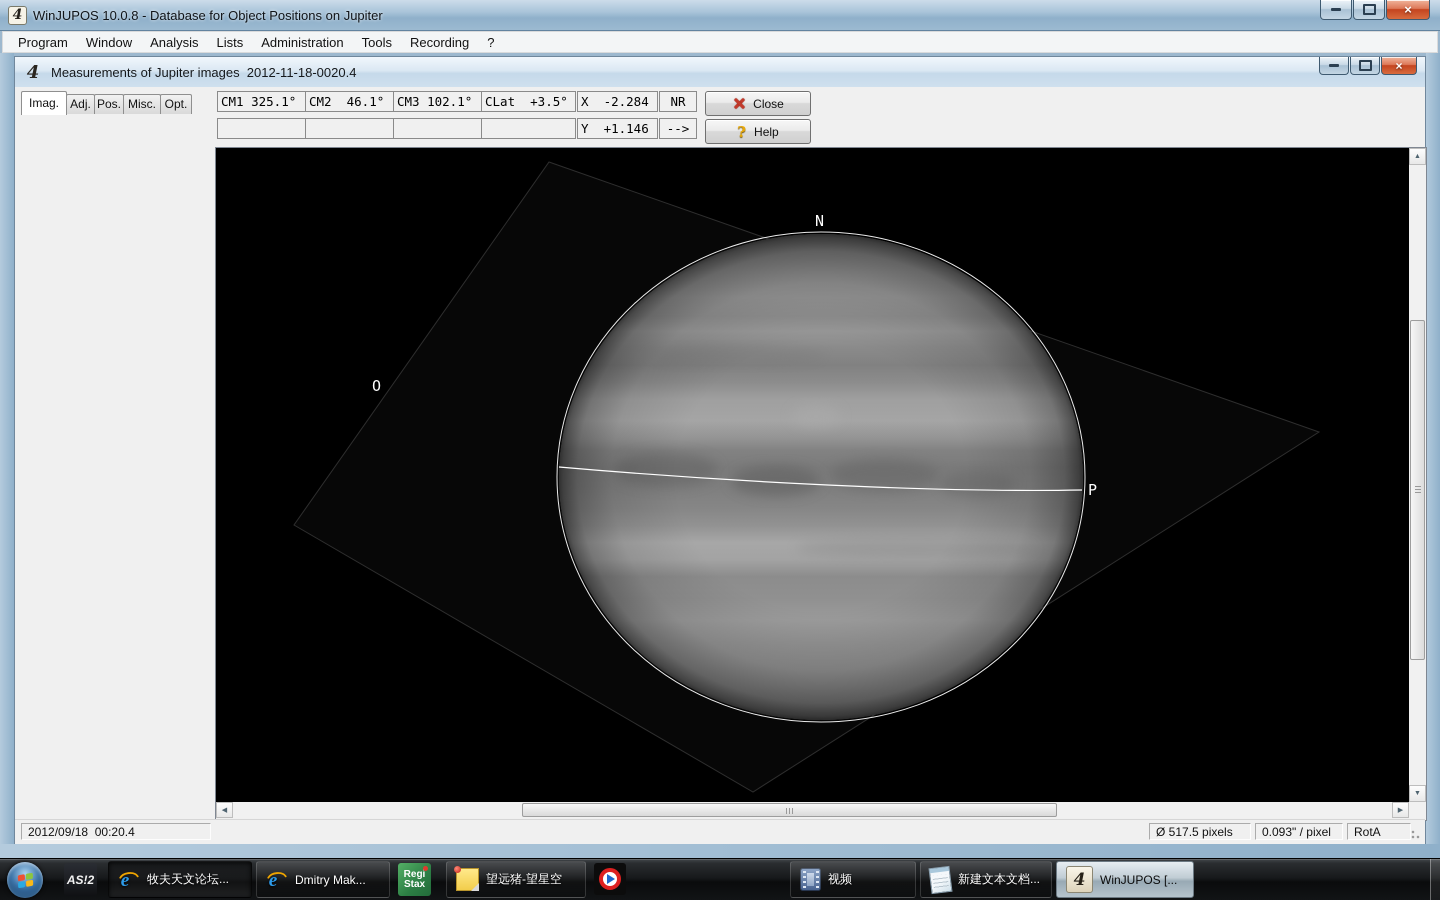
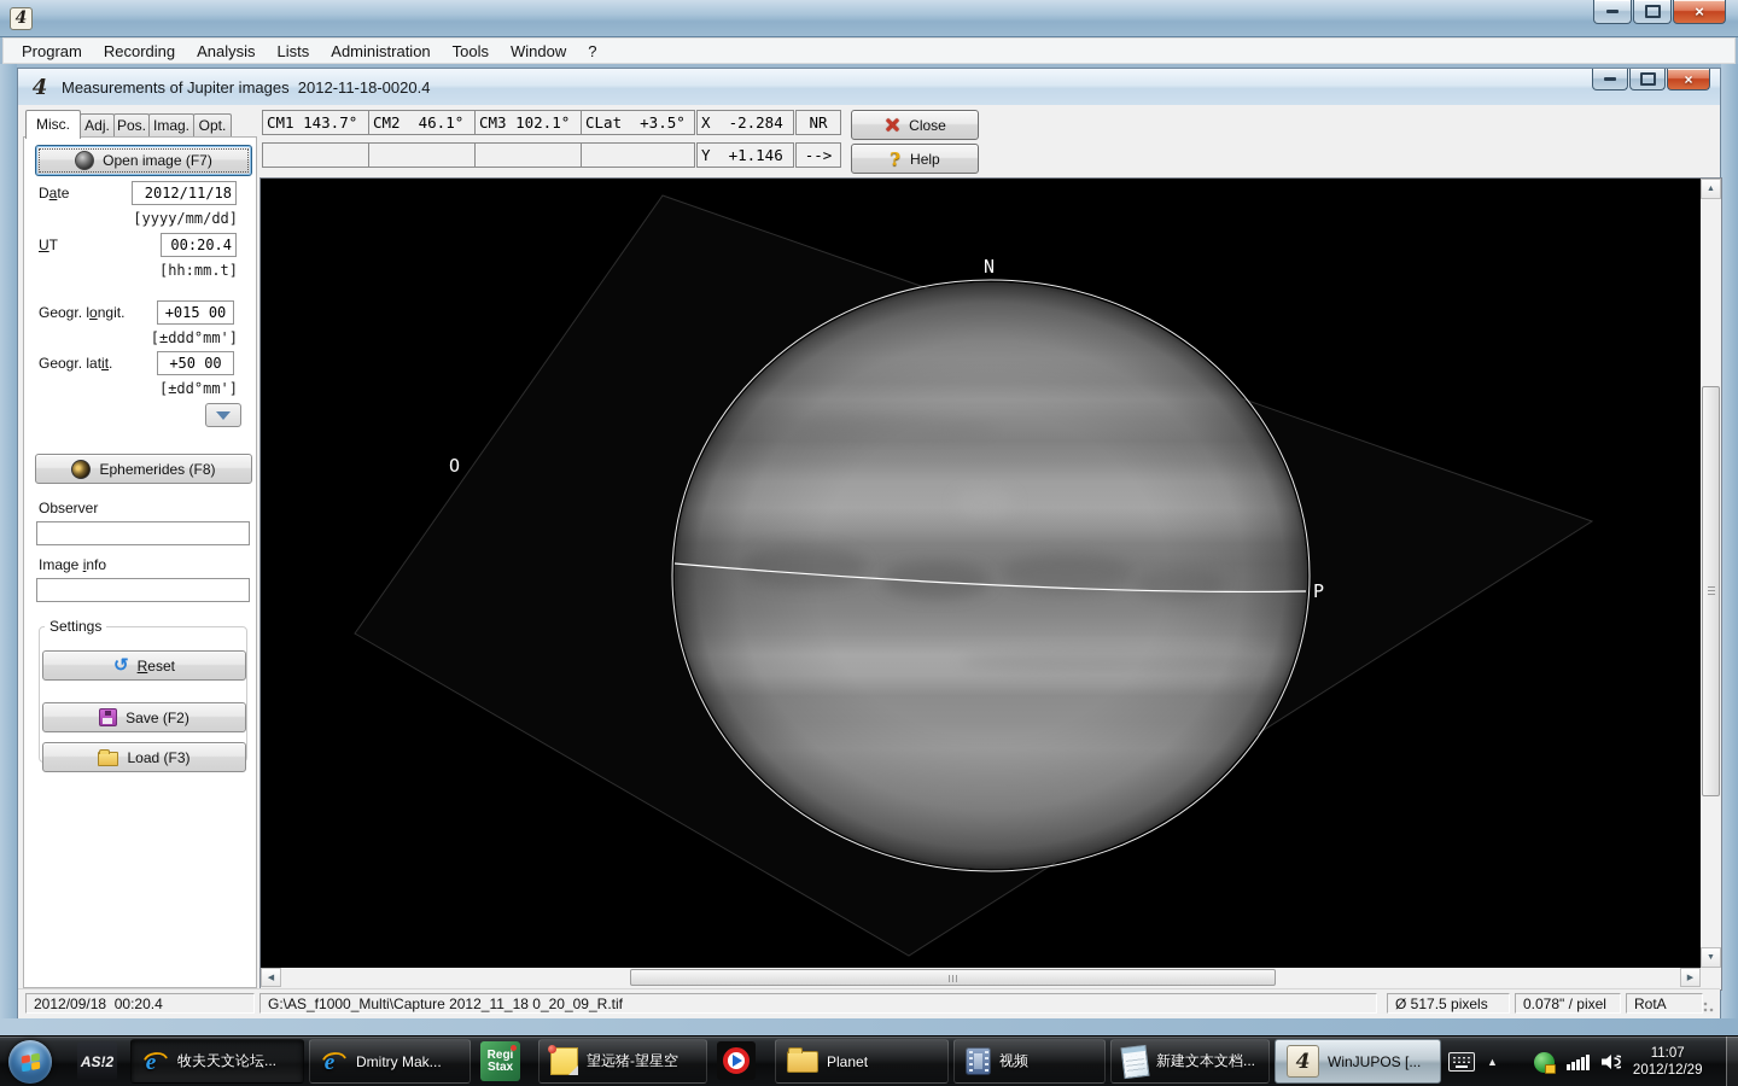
  4
- WinJUPOS 10.0.8 - Database for Object Positions on Jupiter
  ×
  Program
- Window
+ Recording
  Analysis
  Lists
  Administration
  Tools
- Recording
+ Window
  ?
  4
  Measurements of Jupiter images 2012-11-18-0020.4
  ×
- Imag.
+ Misc.
  Adj.
  Pos.
- Misc.
+ Imag.
  Opt.
- CM1 325.1°
+ CM1 143.7°
  CM2 46.1°
  CM3 102.1°
  CLat +3.5°
  X -2.284
  NR
  Y +1.146
  -->
  Close
  ?
  Help
+ Open image (F7)
+ Date
+ 2012/11/18
+ [yyyy/mm/dd]
+ UT
+ 00:20.4
+ [hh:mm.t]
+ Geogr. longit.
+ +015 00
+ [±ddd°mm']
+ Geogr. latit.
+ +50 00
+ [±dd°mm']
+ Ephemerides (F8)
+ Observer
+ Image info
+ Settings
+ ↺
+ Reset
+ Save (F2)
+ Load (F3)
  N
  O
  P
  2012/09/18 00:20.4
+ G:\AS_f1000_Multi\Capture 2012_11_18 0_20_09_R.tif
  Ø 517.5 pixels
- 0.093" / pixel
+ 0.078" / pixel
  AS!2
  e
  牧夫天文论坛...
  e
  Dmitry Mak...
  Regi
  Stax
  望远猪-望星空
+ Planet
  视频
  新建文本文档...
  4
  WinJUPOS [...
+ ▲
+ 11:07
+ 2012/12/29
